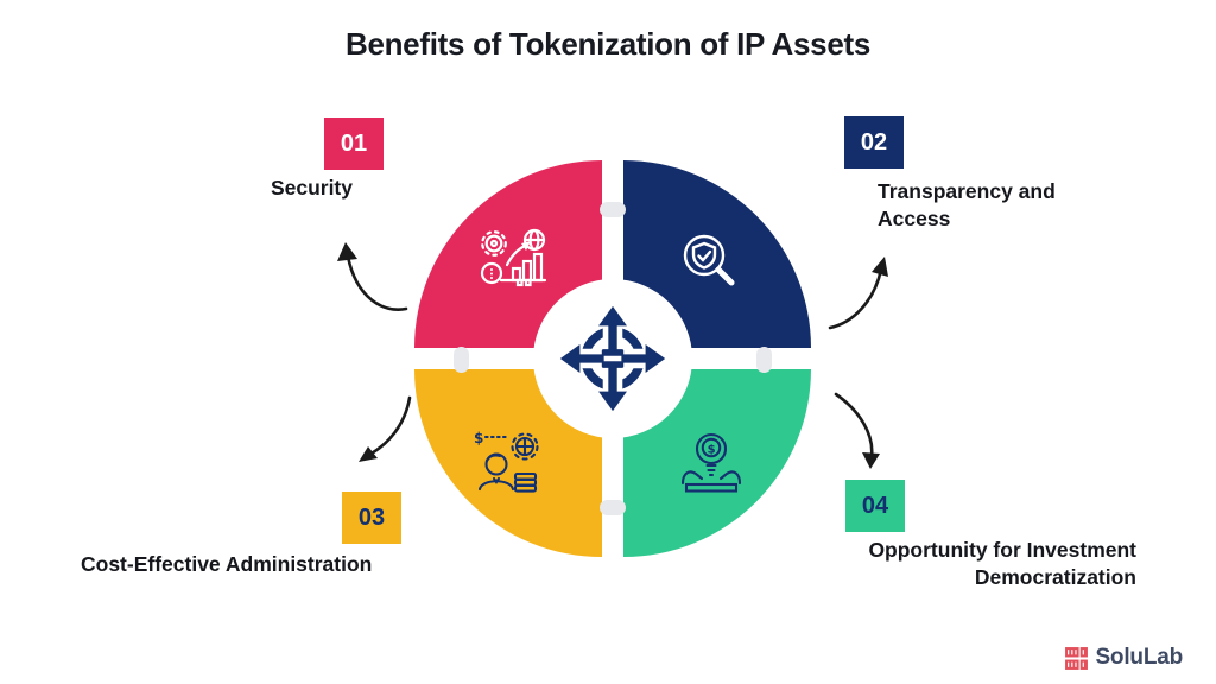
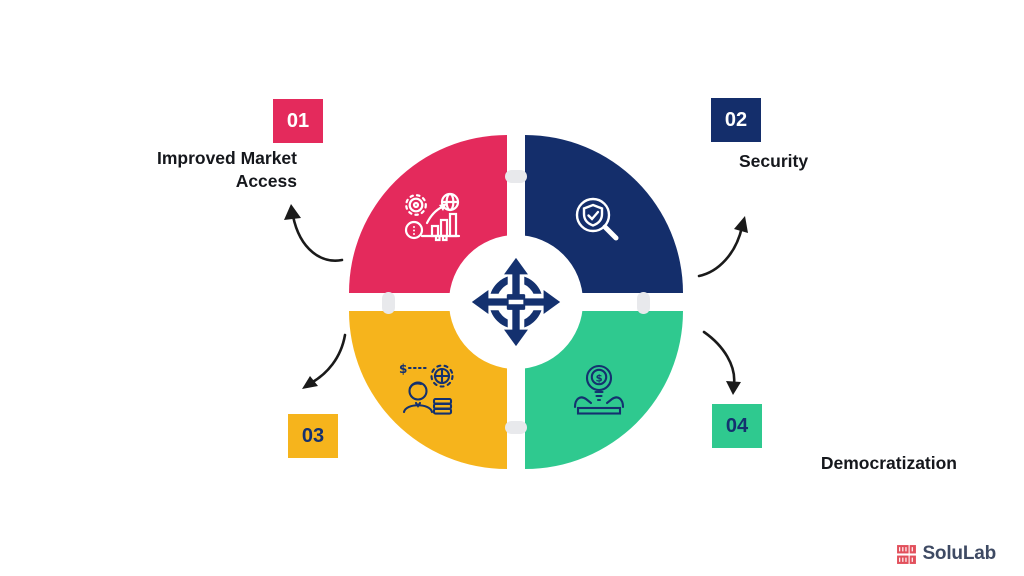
- Benefits of Tokenization of IP Assets
  $
  $
  01
  02
  03
  04
+ Improved Market
- Security
+ Access
- Transparency and
- Access
+ Security
- Cost-Effective Administration
- Opportunity for Investment
  Democratization
  SoluLab
